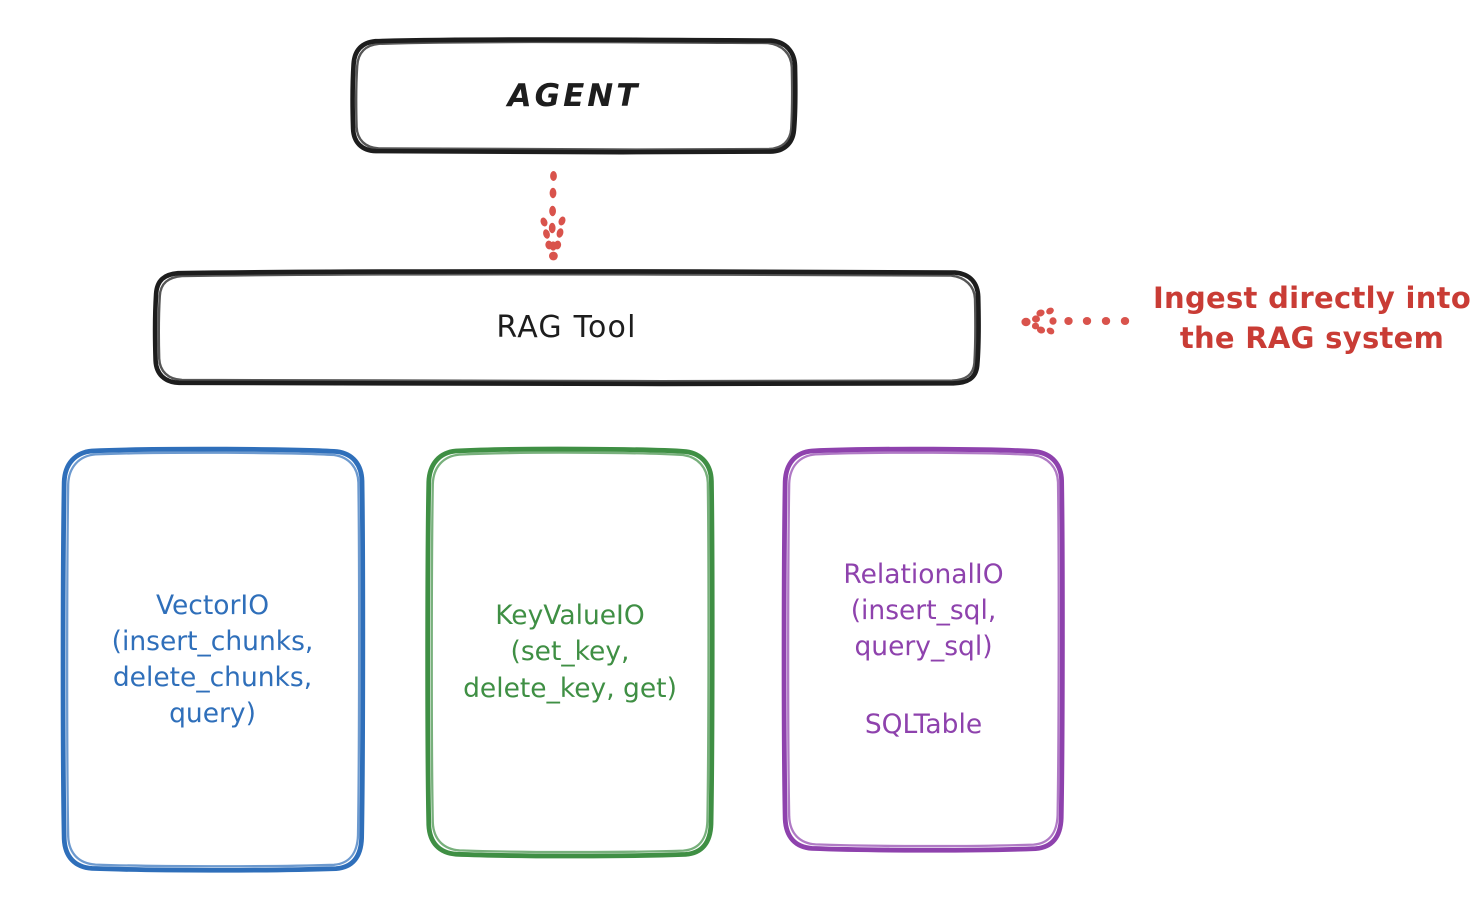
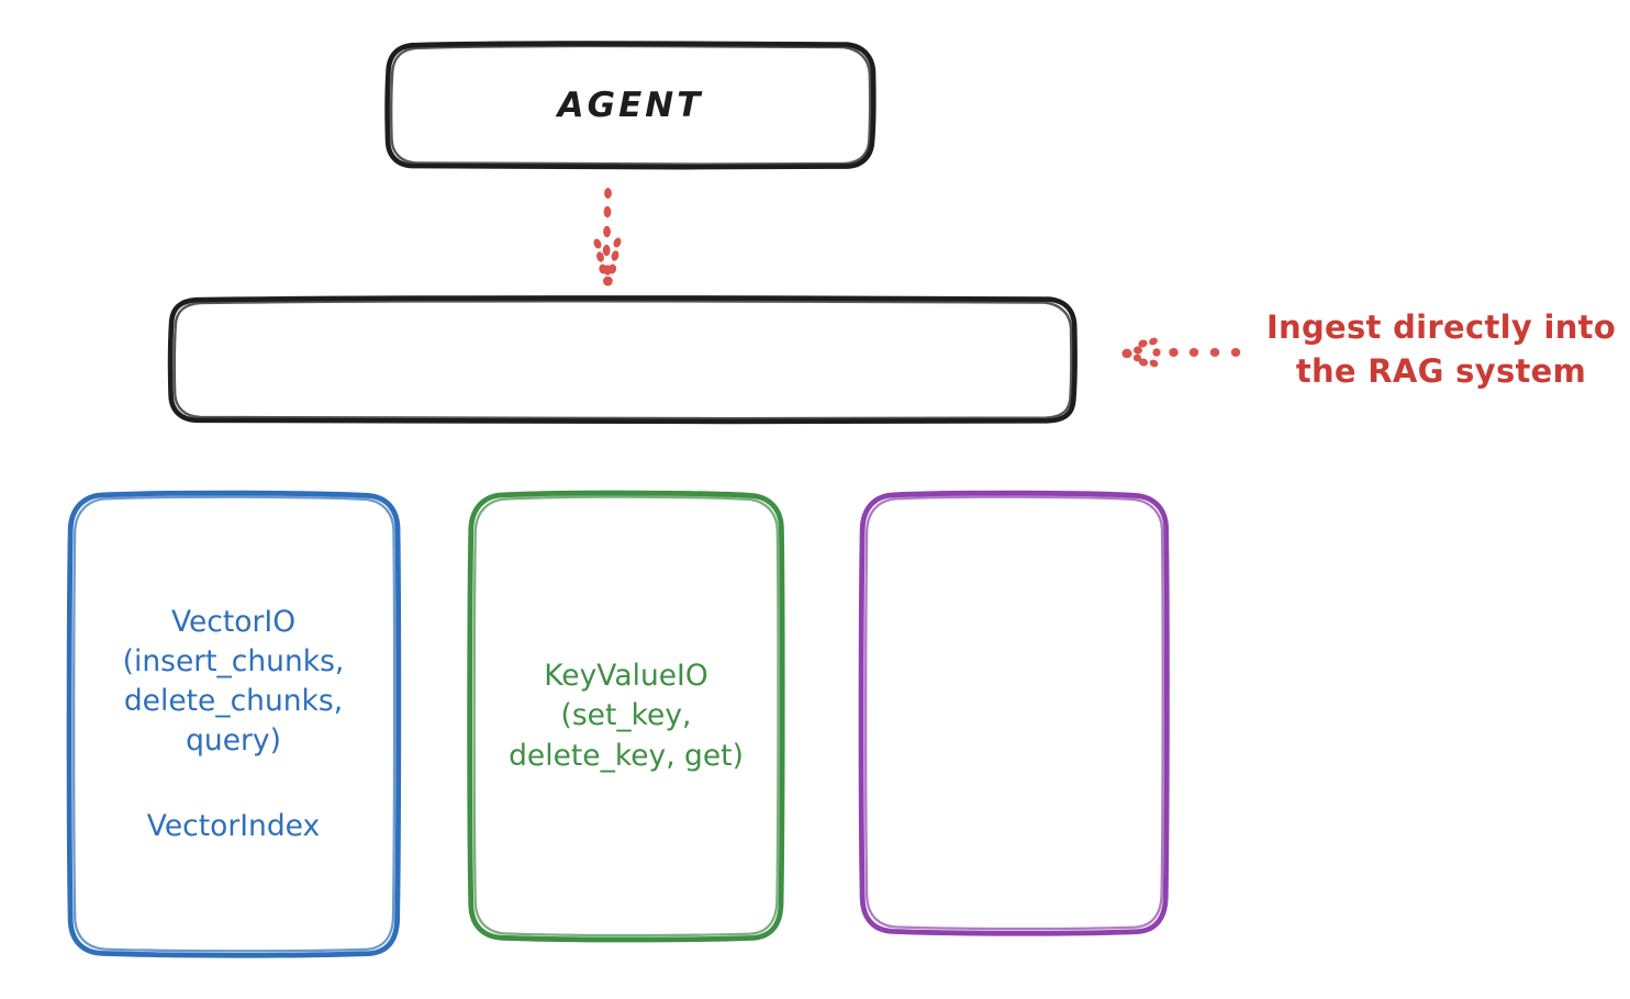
  AGENT
- RAG Tool
  VectorIO
  (insert_chunks,
  delete_chunks,
  query)
+ VectorIndex
  KeyValueIO
  (set_key,
  delete_key, get)
- RelationalIO
- (insert_sql,
- query_sql)
- SQLTable
  Ingest directly into
  the RAG system
